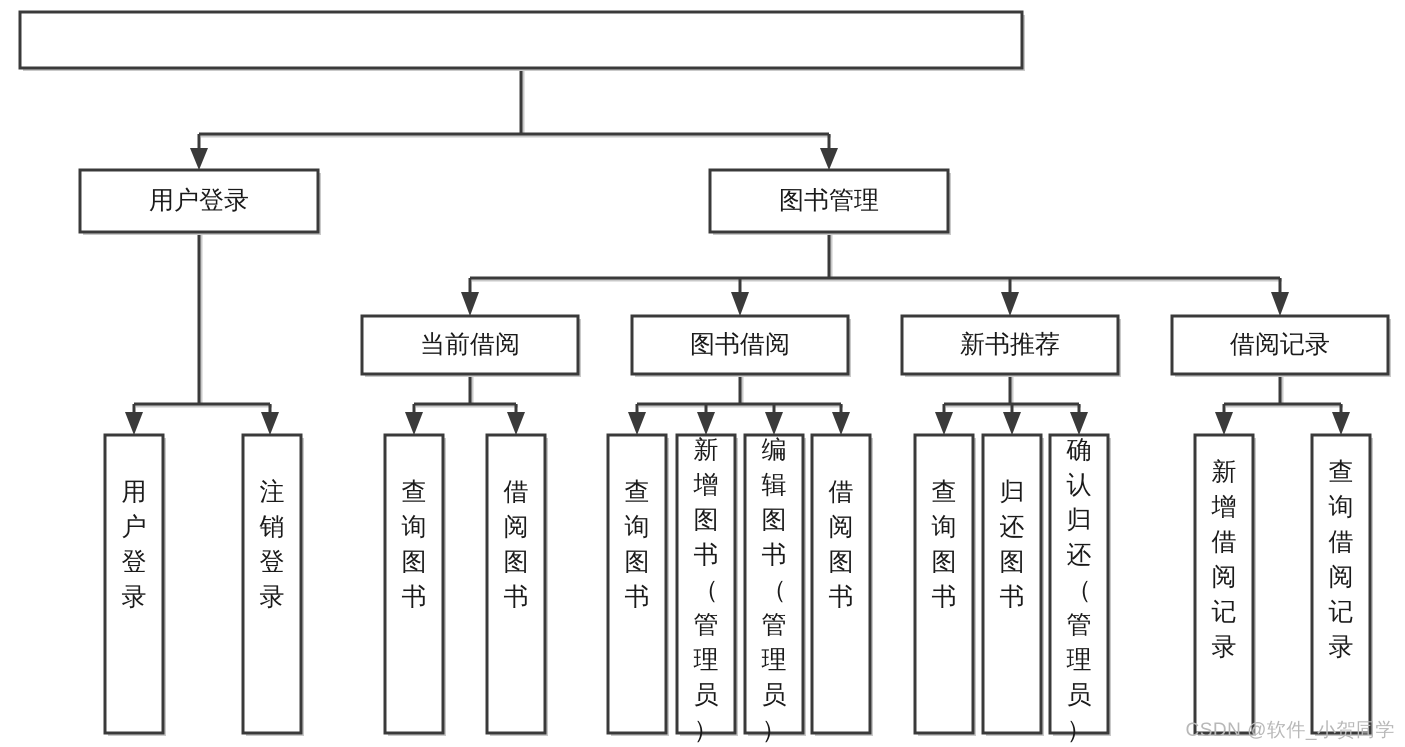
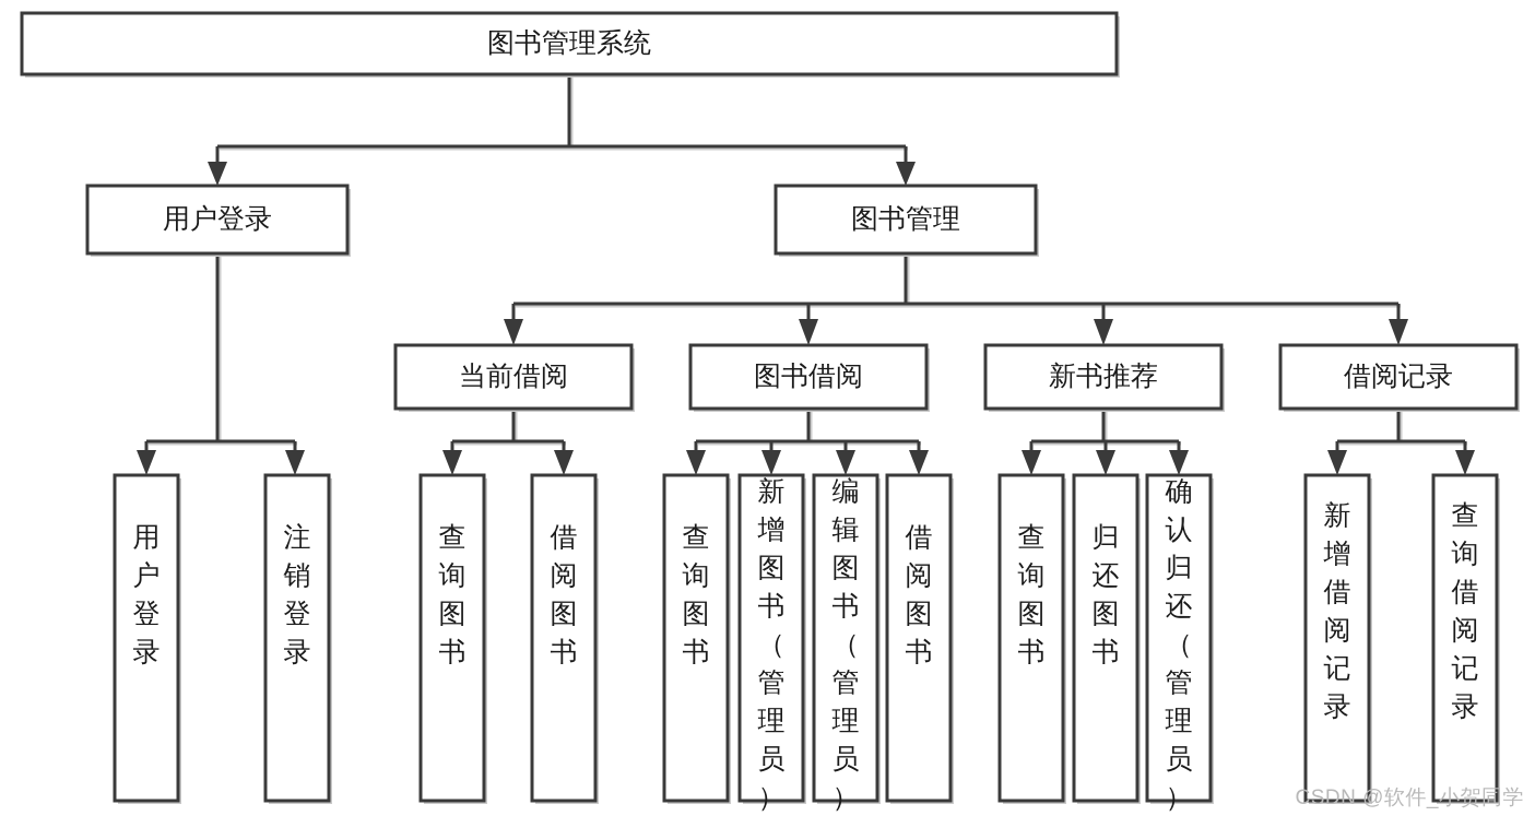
+ 图书管理系统
  用户登录
  图书管理
  当前借阅
  图书借阅
  新书推荐
  借阅记录
  用户登录
  注销登录
  查询图书
  借阅图书
  查询图书
  新增图书（管理员）
  编辑图书（管理员）
  借阅图书
  查询图书
  归还图书
  确认归还（管理员）
  新增借阅记录
  查询借阅记录
  CSDN @软件_小贺同学
